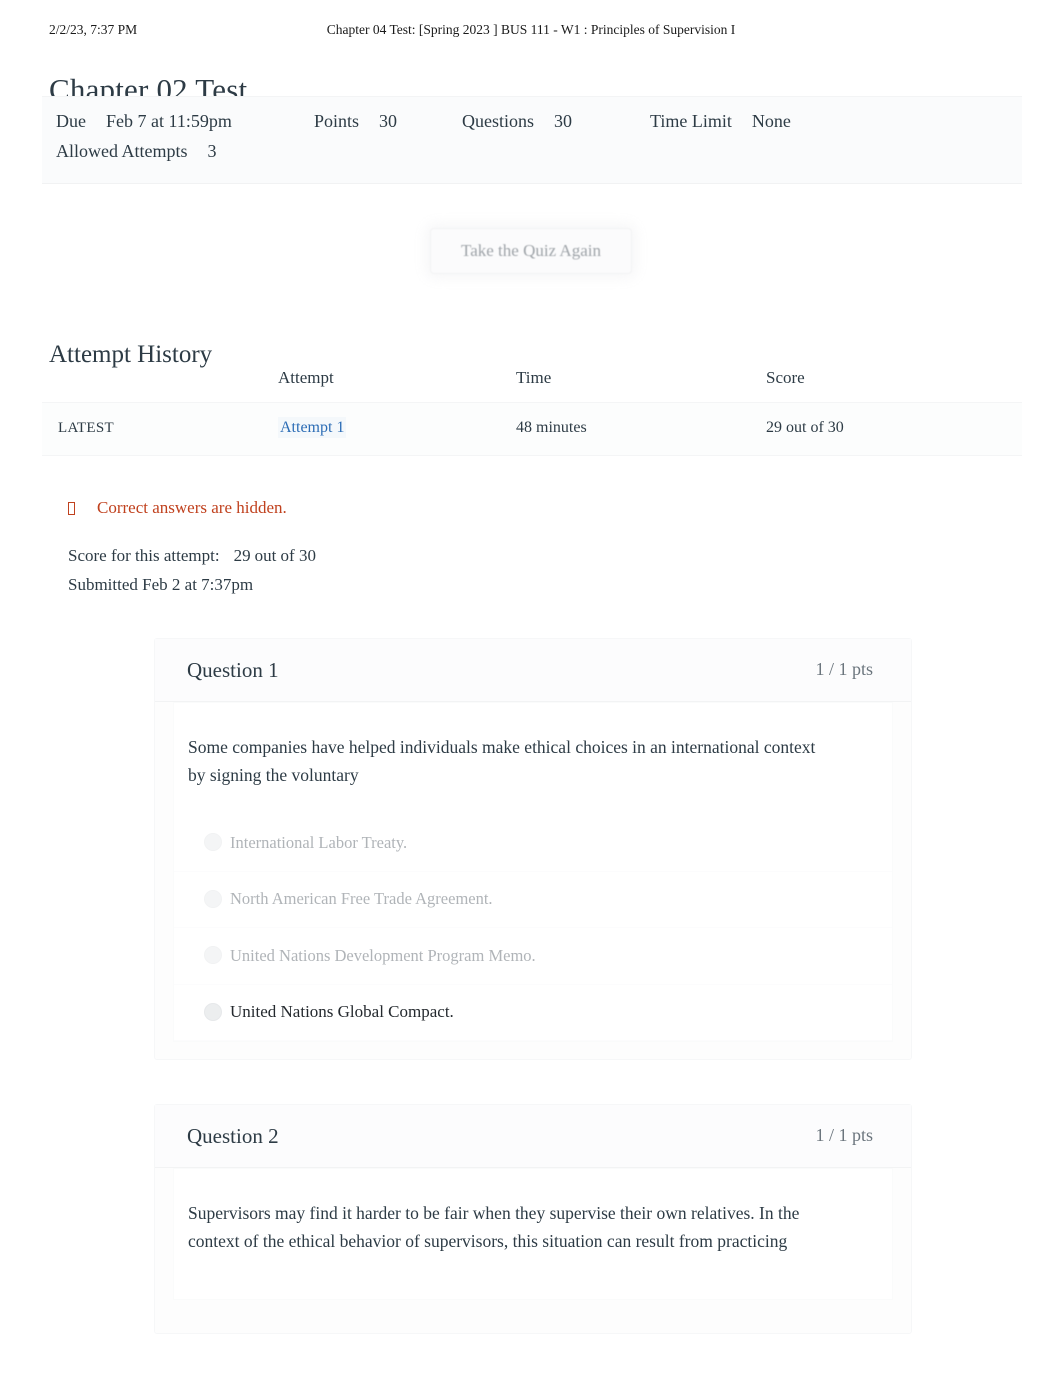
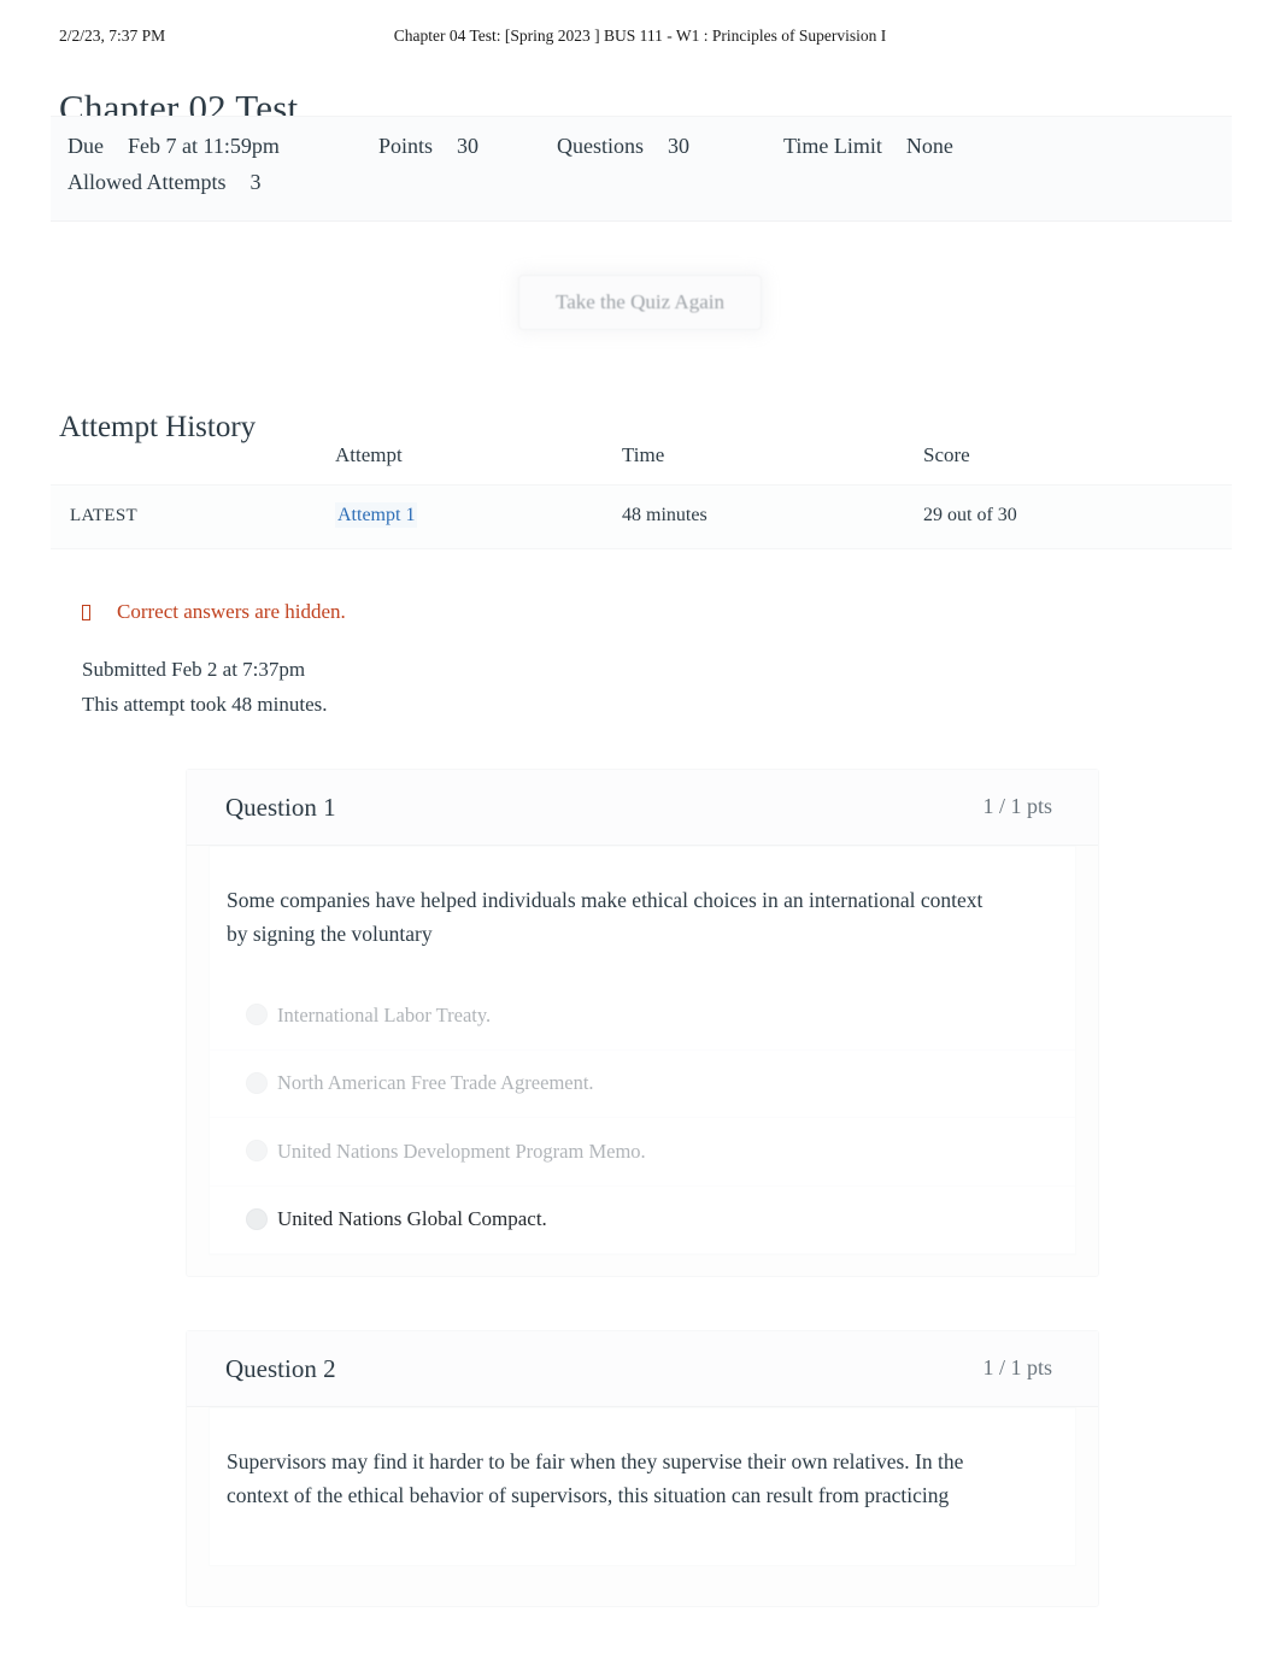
  2/2/23, 7:37 PM
  Chapter 04 Test: [Spring 2023 ] BUS 111 - W1 : Principles of Supervision I
  Chapter 02 Test
  Due Feb 7 at 11:59pm
  Points 30
  Questions 30
  Time Limit None
  Allowed Attempts 3
  Take the Quiz Again
  Attempt History
  	Attempt	Time	Score
  LATEST	Attempt 1	48 minutes	29 out of 30
  Correct answers are hidden.
- Score for this attempt: 29 out of 30
  Submitted Feb 2 at 7:37pm
+ This attempt took 48 minutes.
  Question 1
  1 / 1 pts
  Some companies have helped individuals make ethical choices in an international context by signing the voluntary
  International Labor Treaty.
  North American Free Trade Agreement.
  United Nations Development Program Memo.
  United Nations Global Compact.
  Question 2
  1 / 1 pts
  Supervisors may find it harder to be fair when they supervise their own relatives. In the context of the ethical behavior of supervisors, this situation can result from practicing
